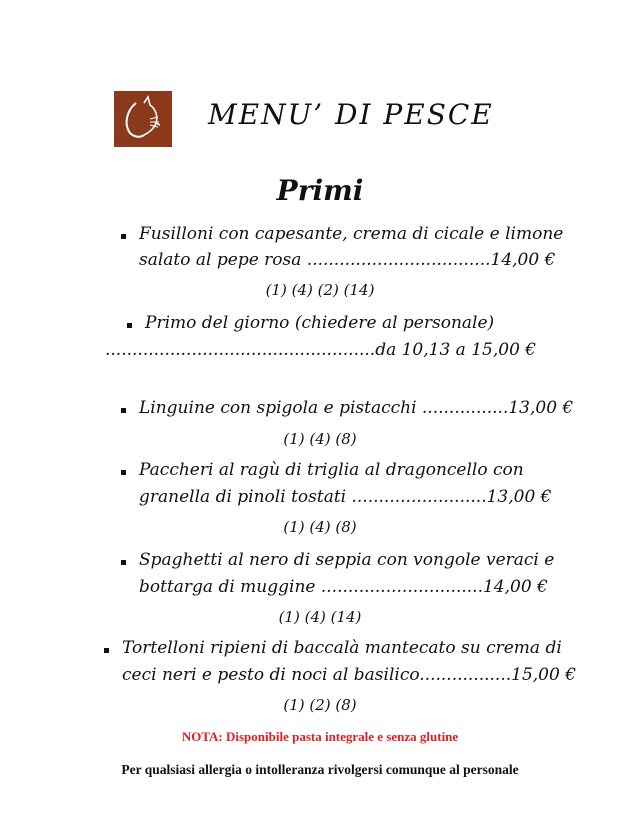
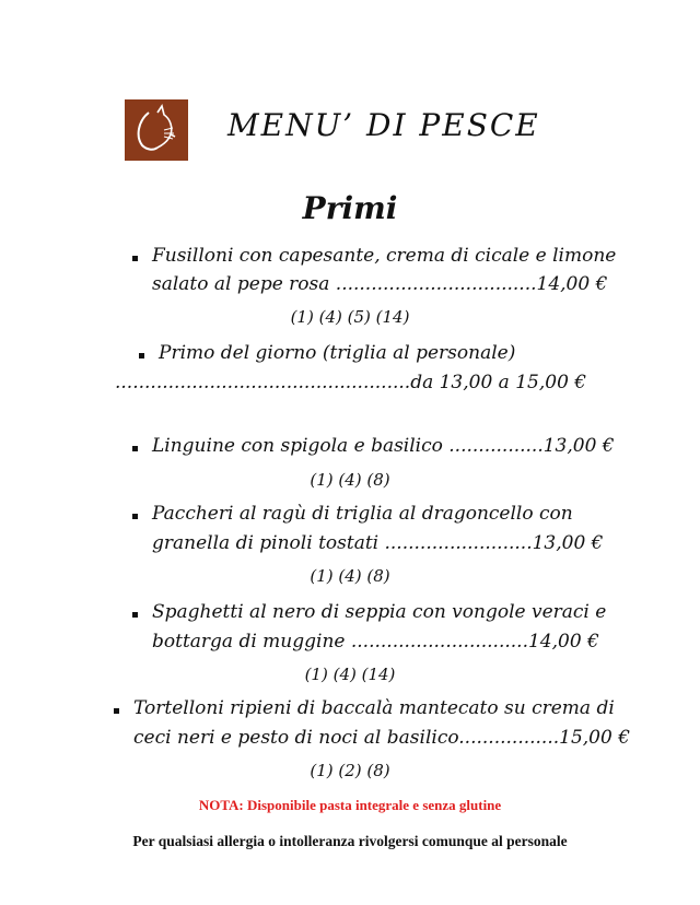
  MENU’ DI PESCE
  Primi
  Fusilloni con capesante, crema di cicale e limone
  salato al pepe rosa ..................................14,00 €
- (1) (4) (2) (14)
+ (1) (4) (5) (14)
- Primo del giorno (chiedere al personale)
+ Primo del giorno (triglia al personale)
- ..................................................da 10,13 a 15,00 €
+ ..................................................da 13,00 a 15,00 €
- Linguine con spigola e pistacchi ................13,00 €
+ Linguine con spigola e basilico ................13,00 €
  (1) (4) (8)
  Paccheri al ragù di triglia al dragoncello con
  granella di pinoli tostati .........................13,00 €
  (1) (4) (8)
  Spaghetti al nero di seppia con vongole veraci e
  bottarga di muggine ..............................14,00 €
  (1) (4) (14)
  Tortelloni ripieni di baccalà mantecato su crema di
  ceci neri e pesto di noci al basilico.................15,00 €
  (1) (2) (8)
  NOTA: Disponibile pasta integrale e senza glutine
  Per qualsiasi allergia o intolleranza rivolgersi comunque al personale
